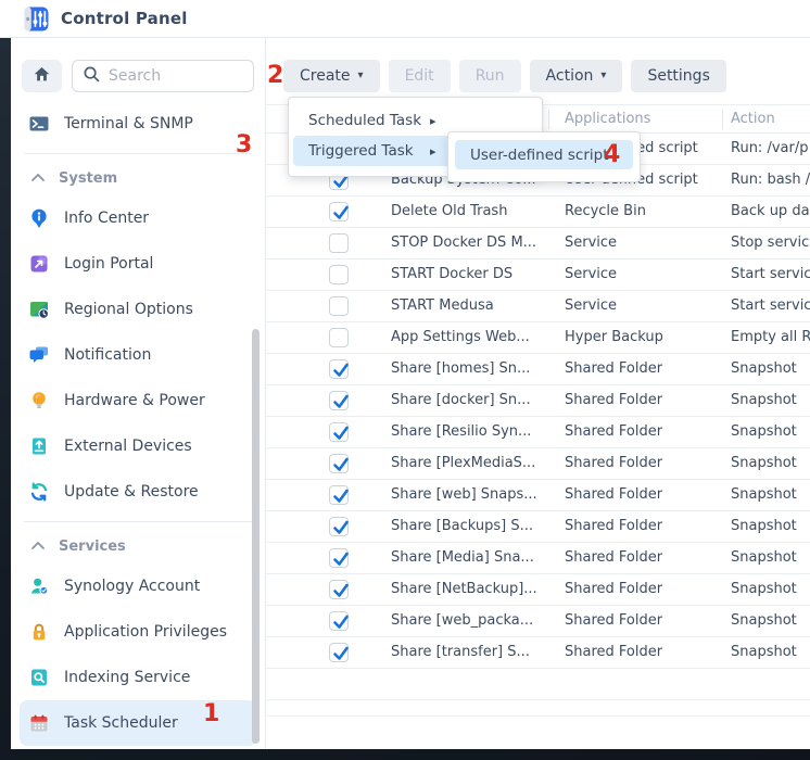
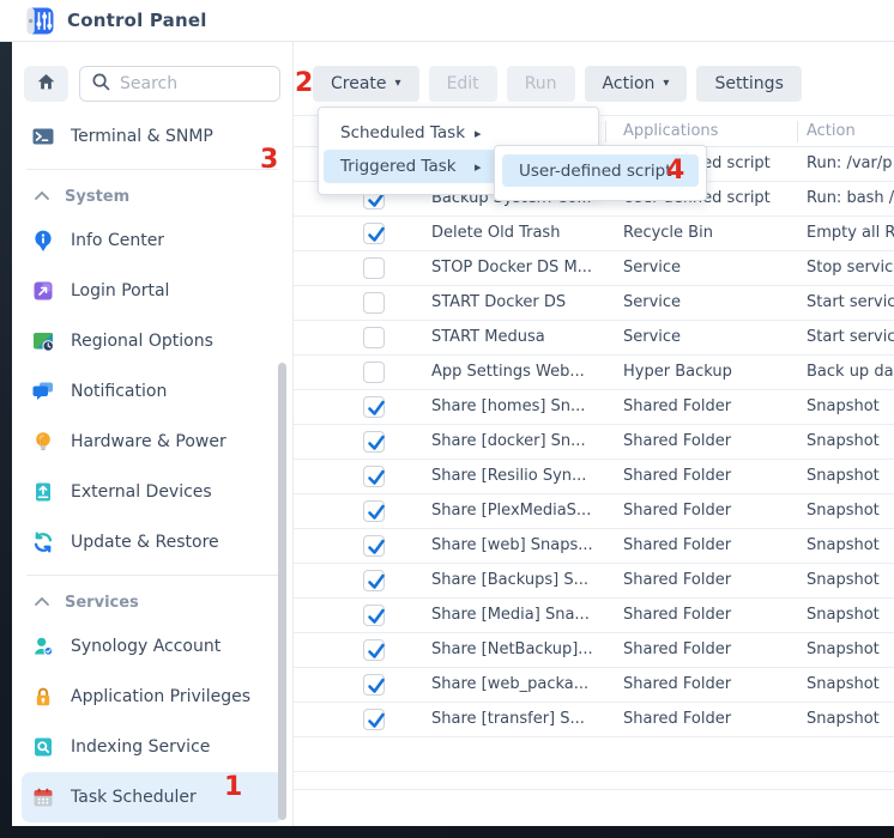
  Control Panel
  Search
  Terminal & SNMP
  System
  Info Center
  Login Portal
  Regional Options
  Notification
  Hardware & Power
  External Devices
  Update & Restore
  Services
  Synology Account
  Application Privileges
  Indexing Service
  Task Scheduler
  Create
  ▾
  Edit
  Run
  Action
  ▾
  Settings
  Applications
  Action
  Run: /var/p
  Run: bash /
  Delete Old Trash
  Recycle Bin
- Back up da
+ Empty all R
  STOP Docker DS M...
  Service
  Stop servic
  START Docker DS
  Service
  Start servic
  START Medusa
  Service
  Start servic
  App Settings Web...
  Hyper Backup
- Empty all R
+ Back up da
  Share [homes] Sn...
  Shared Folder
  Snapshot
  Share [docker] Sn...
  Shared Folder
  Snapshot
  Share [Resilio Syn...
  Shared Folder
  Snapshot
  Share [PlexMediaS...
  Shared Folder
  Snapshot
  Share [web] Snaps...
  Shared Folder
  Snapshot
  Share [Backups] S...
  Shared Folder
  Snapshot
  Share [Media] Sna...
  Shared Folder
  Snapshot
  Share [NetBackup]...
  Shared Folder
  Snapshot
  Share [web_packa...
  Shared Folder
  Snapshot
  Share [transfer] S...
  Shared Folder
  Snapshot
  Scheduled Task
  ▸
  Triggered Task
  ▸
  User-defined script
  1
  2
  3
  4
